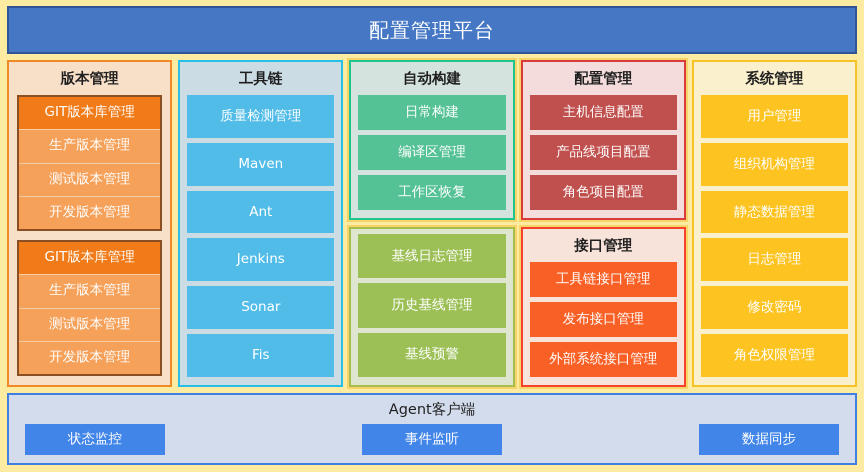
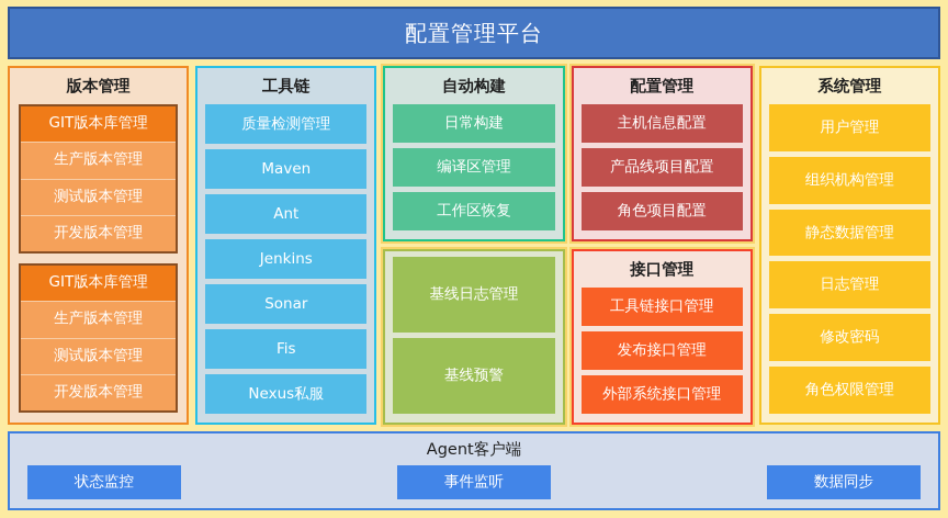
  配置管理平台
  版本管理
  GIT版本库管理
  生产版本管理
  测试版本管理
  开发版本管理
  GIT版本库管理
  生产版本管理
  测试版本管理
  开发版本管理
  工具链
  质量检测管理
  Maven
  Ant
  Jenkins
  Sonar
  Fis
+ Nexus私服
  自动构建
  日常构建
  编译区管理
  工作区恢复
  基线日志管理
- 历史基线管理
  基线预警
  配置管理
  主机信息配置
  产品线项目配置
  角色项目配置
  接口管理
  工具链接口管理
  发布接口管理
  外部系统接口管理
  系统管理
  用户管理
  组织机构管理
  静态数据管理
  日志管理
  修改密码
  角色权限管理
  Agent客户端
  状态监控
  事件监听
  数据同步
